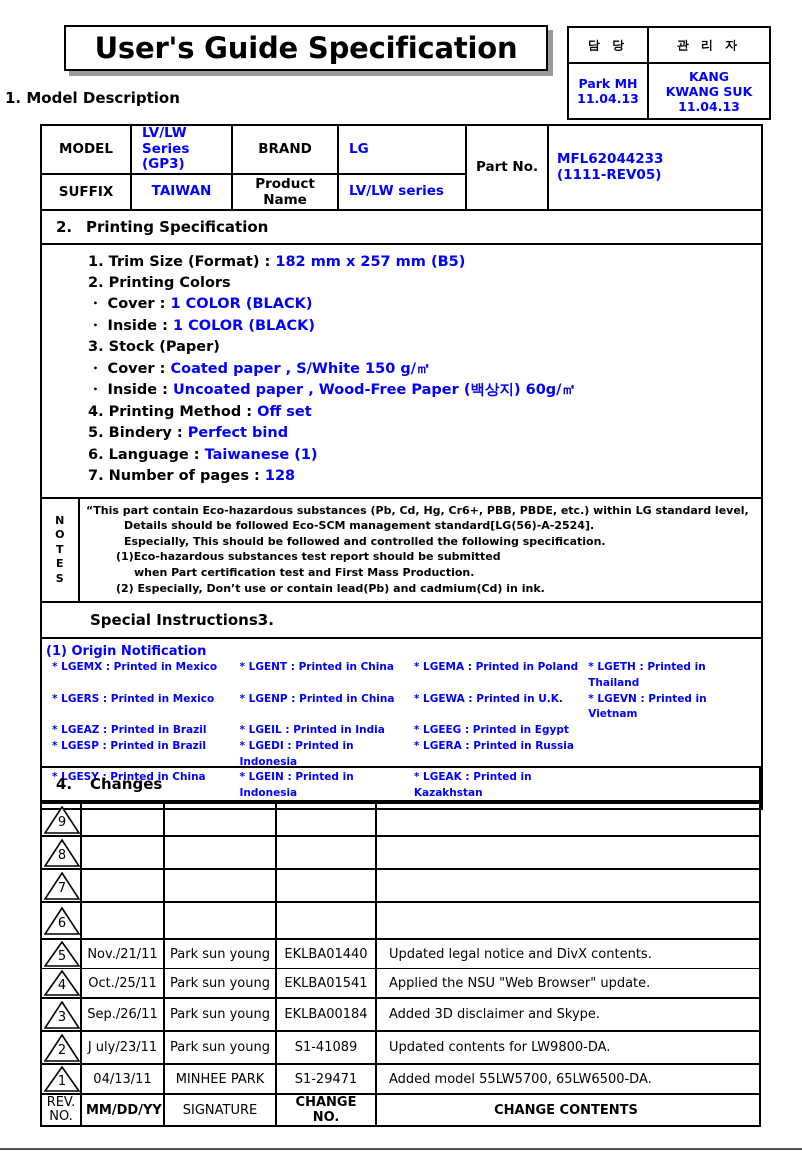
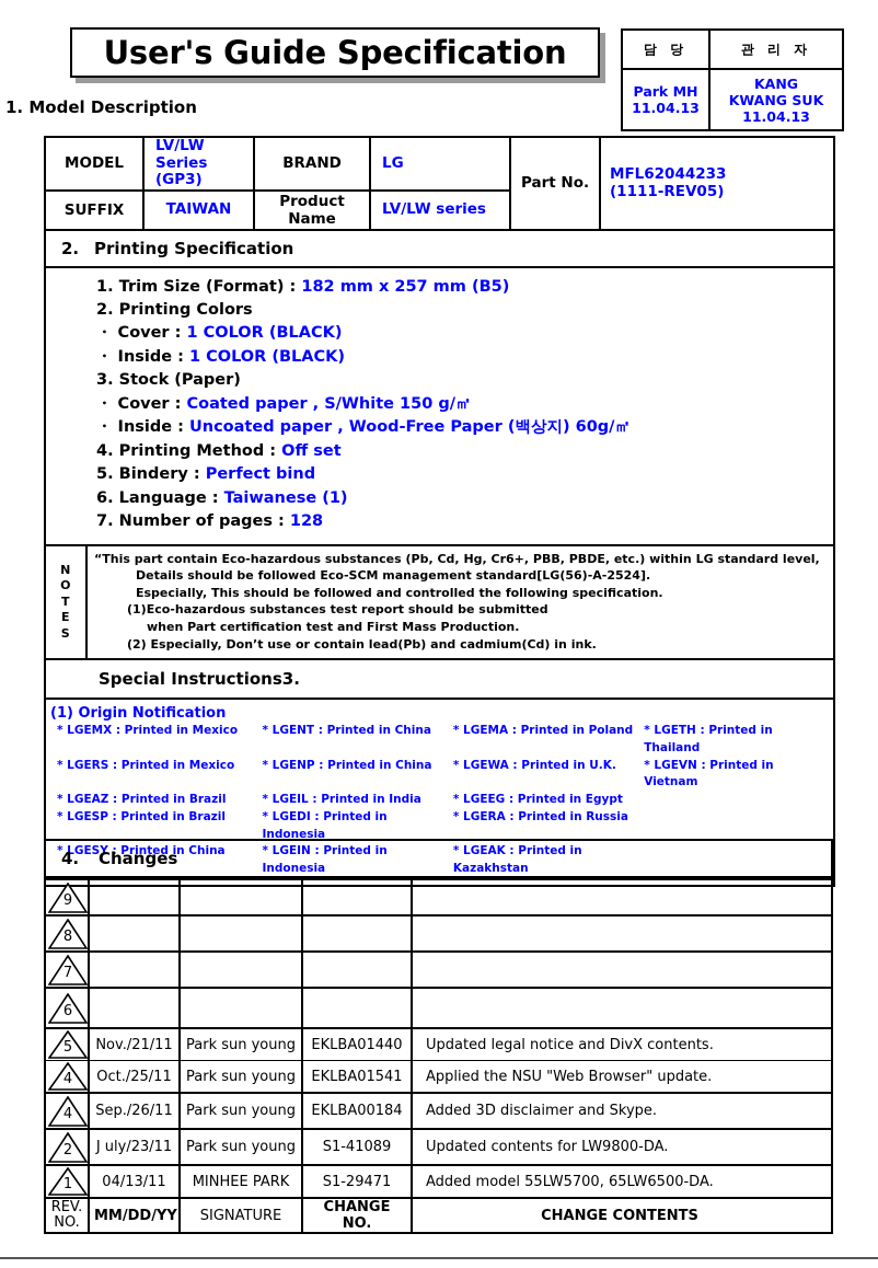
  User's Guide Specification
  담 당	관 리 자
  Park MH 11.04.13	KANG KWANG SUK 11.04.13
  1. Model Description
  MODEL	LV/LW Series (GP3)	BRAND	LG	Part No.	MFL62044233 (1111-REV05)
  SUFFIX	TAIWAN	Product Name	LV/LW series
  2. Printing Specification
  1. Trim Size (Format) : 182 mm x 257 mm (B5) 2. Printing Colors ・ Cover : 1 COLOR (BLACK) ・ Inside : 1 COLOR (BLACK) 3. Stock (Paper) ・ Cover : Coated paper , S/White 150 g/㎡ ・ Inside : Uncoated paper , Wood-Free Paper (백상지) 60g/㎡ 4. Printing Method : Off set 5. Bindery : Perfect bind 6. Language : Taiwanese (1) 7. Number of pages : 128
  N O T E S	“This part contain Eco-hazardous substances (Pb, Cd, Hg, Cr6+, PBB, PBDE, etc.) within LG standard level, Details should be followed Eco-SCM management standard[LG(56)-A-2524]. Especially, This should be followed and controlled the following specification. (1)Eco-hazardous substances test report should be submitted when Part certification test and First Mass Production. (2) Especially, Don’t use or contain lead(Pb) and cadmium(Cd) in ink.
  Special Instructions3.
  (1) Origin Notification * LGEMX : Printed in Mexico * LGENT : Printed in China * LGEMA : Printed in Poland * LGETH : Printed in Thailand * LGERS : Printed in Mexico * LGENP : Printed in China * LGEWA : Printed in U.K. * LGEVN : Printed in Vietnam * LGEAZ : Printed in Brazil * LGEIL : Printed in India * LGEEG : Printed in Egypt * LGESP : Printed in Brazil * LGEDI : Printed in Indonesia * LGERA : Printed in Russia * LGESY : Printed in China * LGEIN : Printed in Indonesia * LGEAK : Printed in Kazakhstan
  4. Changes
  9
  8
  7
  6
  5	Nov./21/11	Park sun young	EKLBA01440	Updated legal notice and DivX contents.
  4	Oct./25/11	Park sun young	EKLBA01541	Applied the NSU "Web Browser" update.
- 3	Sep./26/11	Park sun young	EKLBA00184	Added 3D disclaimer and Skype.
+ 4	Sep./26/11	Park sun young	EKLBA00184	Added 3D disclaimer and Skype.
  2	J uly/23/11	Park sun young	S1-41089	Updated contents for LW9800-DA.
  1	04/13/11	MINHEE PARK	S1-29471	Added model 55LW5700, 65LW6500-DA.
  REV. NO.	MM/DD/YY	SIGNATURE	CHANGE NO.	CHANGE CONTENTS
